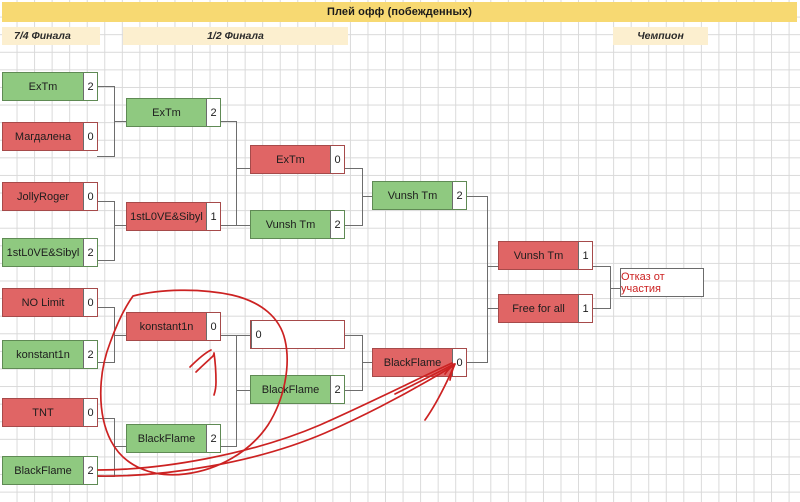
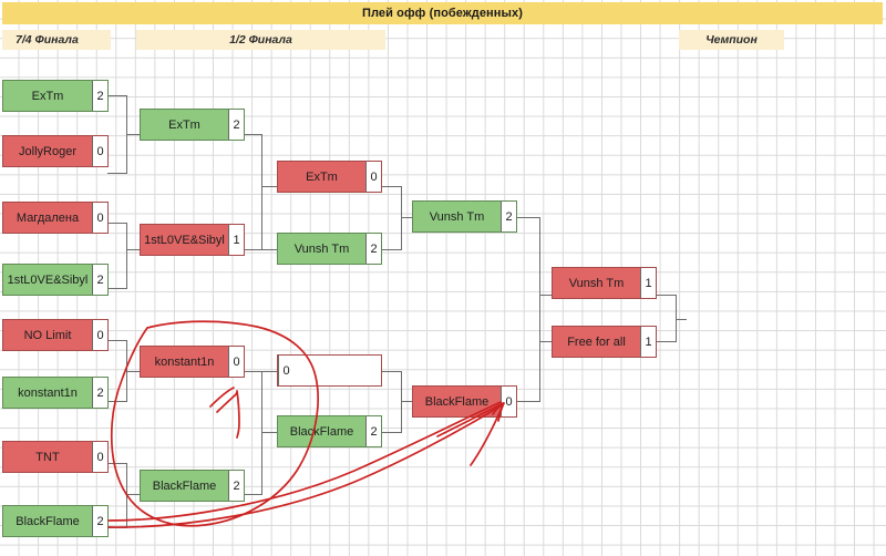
  Плей офф (побежденных)
  7/4 Финала
  1/2 Финала
  Чемпион
  ExTm
  2
- Магдалена
+ JollyRoger
  0
- JollyRoger
+ Магдалена
  0
  1stL0VE&Sibyl
  2
  NO Limit
  0
  konstant1n
  2
  TNT
  0
  BlackFlame
  2
  ExTm
  2
  1stL0VE&Sibyl
  1
  konstant1n
  0
  BlackFlame
  2
  ExTm
  0
  Vunsh Tm
  2
  0
  BlackFlame
  2
  Vunsh Tm
  2
  BlackFlame
  0
  Vunsh Tm
  1
  Free for all
  1
- Отказ от участия
